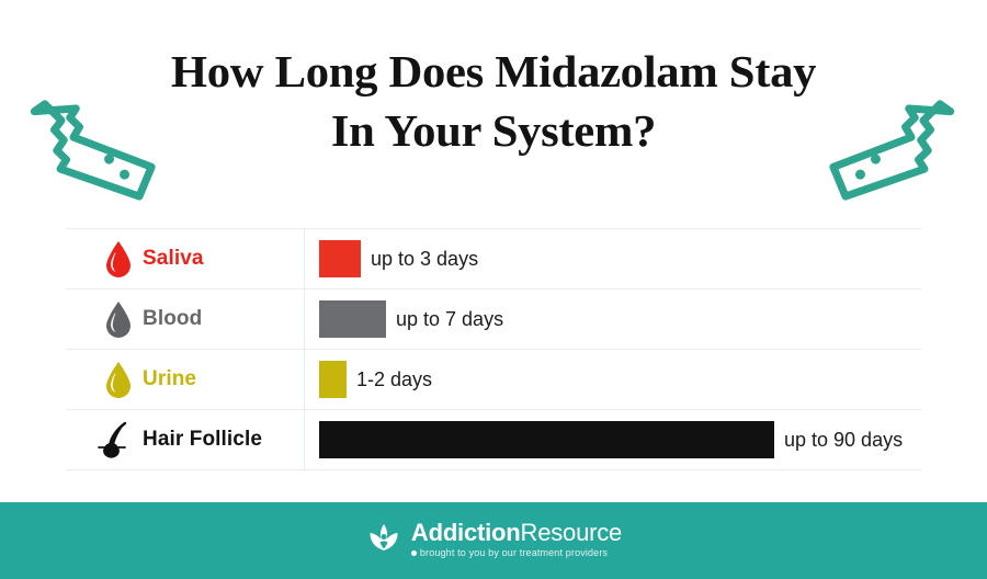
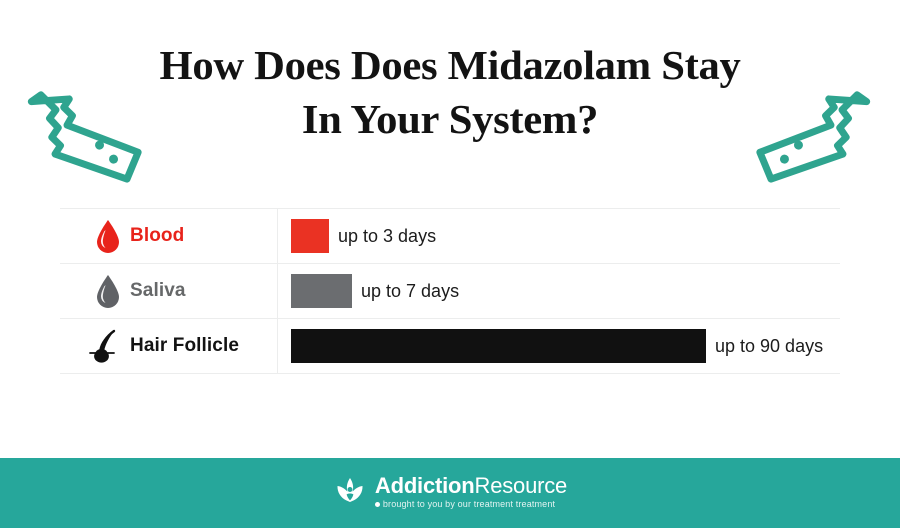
- How Long Does Midazolam Stay
+ How Does Does Midazolam Stay
  In Your System?
- Saliva
+ Blood
  up to 3 days
- Blood
+ Saliva
  up to 7 days
- Urine
- 1-2 days
  Hair Follicle
  up to 90 days
  AddictionResource
- brought to you by our treatment providers
+ brought to you by our treatment treatment
